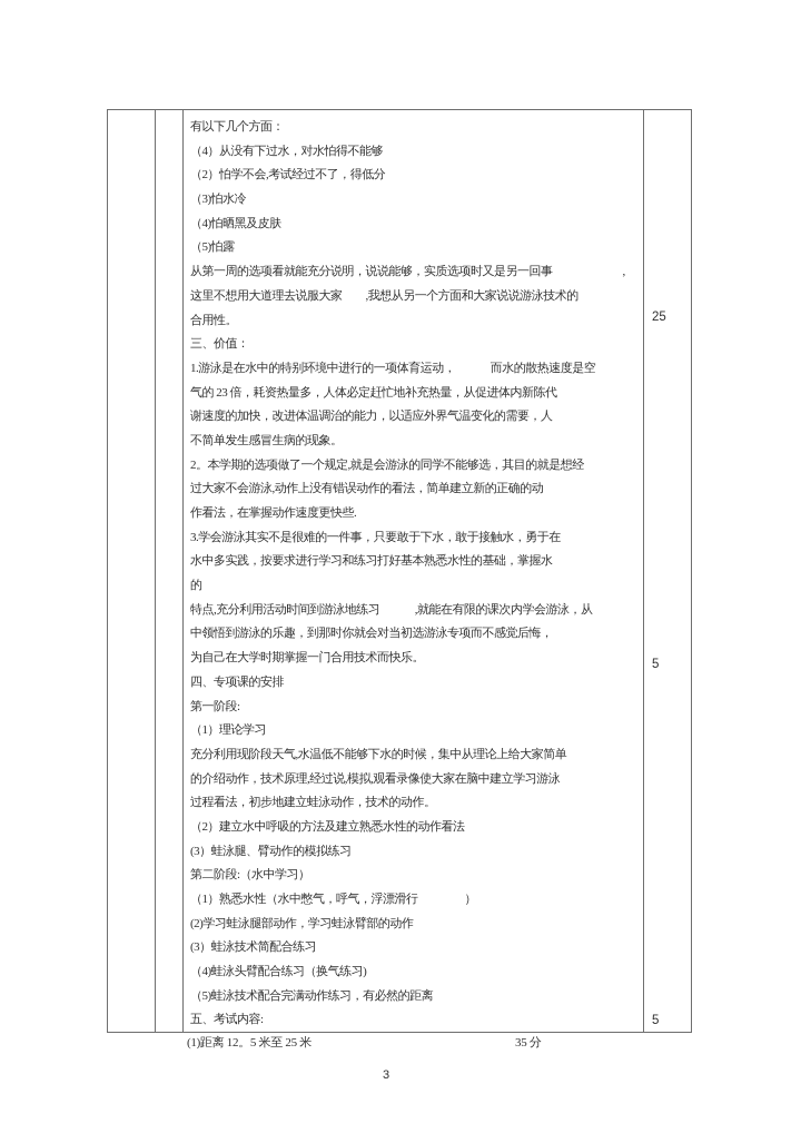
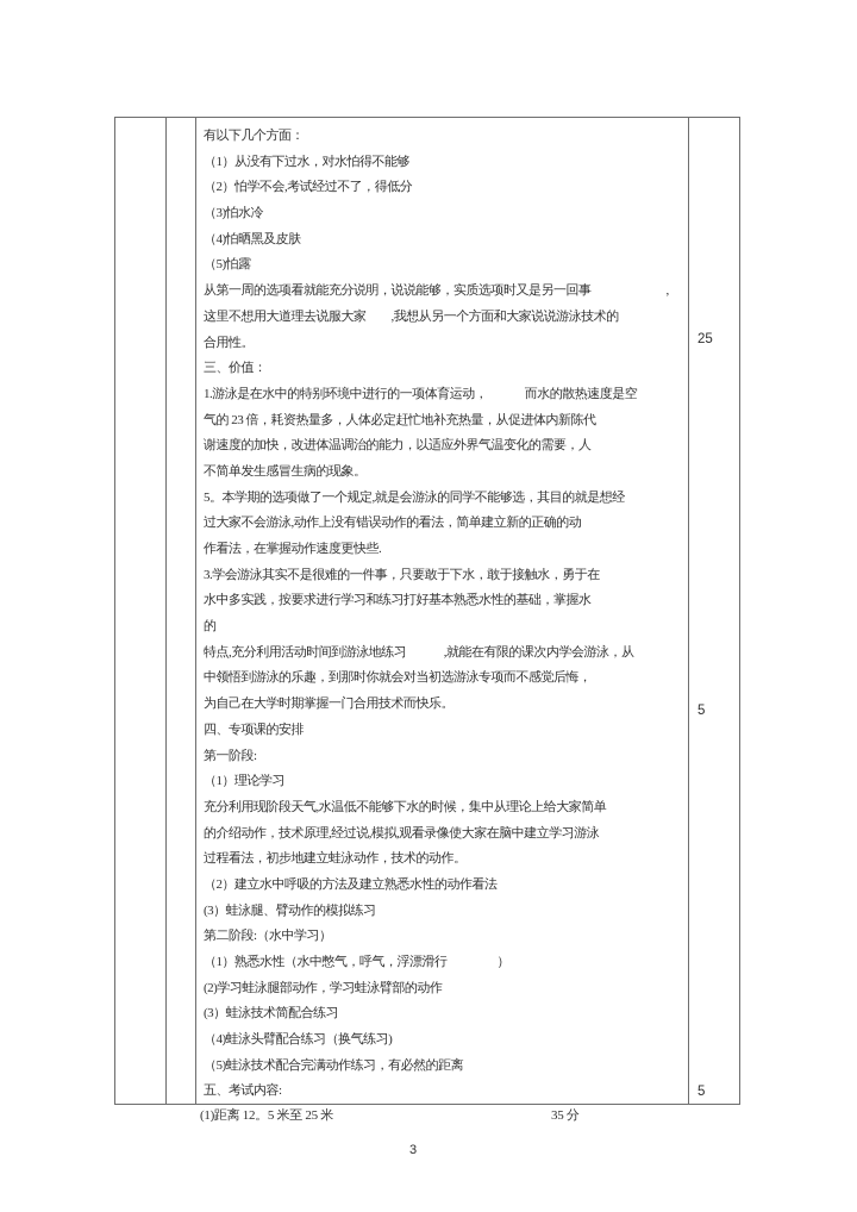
  有以下几个方面：
- （4）从没有下过水，对水怕得不能够
+ （1）从没有下过水，对水怕得不能够
  （2）怕学不会,考试经过不了，得低分
  （3)怕水冷
  （4)怕晒黑及皮肤
  （5)怕露
  从第一周的选项看就能充分说明，说说能够，实质选项时又是另一回事 ,
  这里不想用大道理去说服大家 ,我想从另一个方面和大家说说游泳技术的
  合用性。
  三、价值：
  1.游泳是在水中的特别环境中进行的一项体育运动， 而水的散热速度是空
  气的 23 倍，耗资热量多，人体必定赶忙地补充热量，从促进体内新陈代
  谢速度的加快，改进体温调治的能力，以适应外界气温变化的需要，人
  不简单发生感冒生病的现象。
- 2。本学期的选项做了一个规定,就是会游泳的同学不能够选，其目的就是想经
+ 5。本学期的选项做了一个规定,就是会游泳的同学不能够选，其目的就是想经
  过大家不会游泳,动作上没有错误动作的看法，简单建立新的正确的动
  作看法，在掌握动作速度更快些.
  3.学会游泳其实不是很难的一件事，只要敢于下水，敢于接触水，勇于在
  水中多实践，按要求进行学习和练习打好基本熟悉水性的基础，掌握水
  的
  特点,充分利用活动时间到游泳地练习 ,就能在有限的课次内学会游泳，从
  中领悟到游泳的乐趣，到那时你就会对当初选游泳专项而不感觉后悔，
  为自己在大学时期掌握一门合用技术而快乐。
  四、专项课的安排
  第一阶段:
  （1）理论学习
  充分利用现阶段天气,水温低不能够下水的时候，集中从理论上给大家简单
  的介绍动作，技术原理,经过说,模拟,观看录像使大家在脑中建立学习游泳
  过程看法，初步地建立蛙泳动作，技术的动作。
  （2）建立水中呼吸的方法及建立熟悉水性的动作看法
  (3）蛙泳腿、臂动作的模拟练习
  第二阶段:（水中学习）
  （1）熟悉水性（水中憋气，呼气，浮漂滑行 ）
  (2)学习蛙泳腿部动作，学习蛙泳臂部的动作
  (3）蛙泳技术简配合练习
  （4)蛙泳头臂配合练习（换气练习)
  （5)蛙泳技术配合完满动作练习，有必然的距离
  五、考试内容:
  25
  5
  5
  (1)距离 12。5 米至 25 米
  35 分
  3
